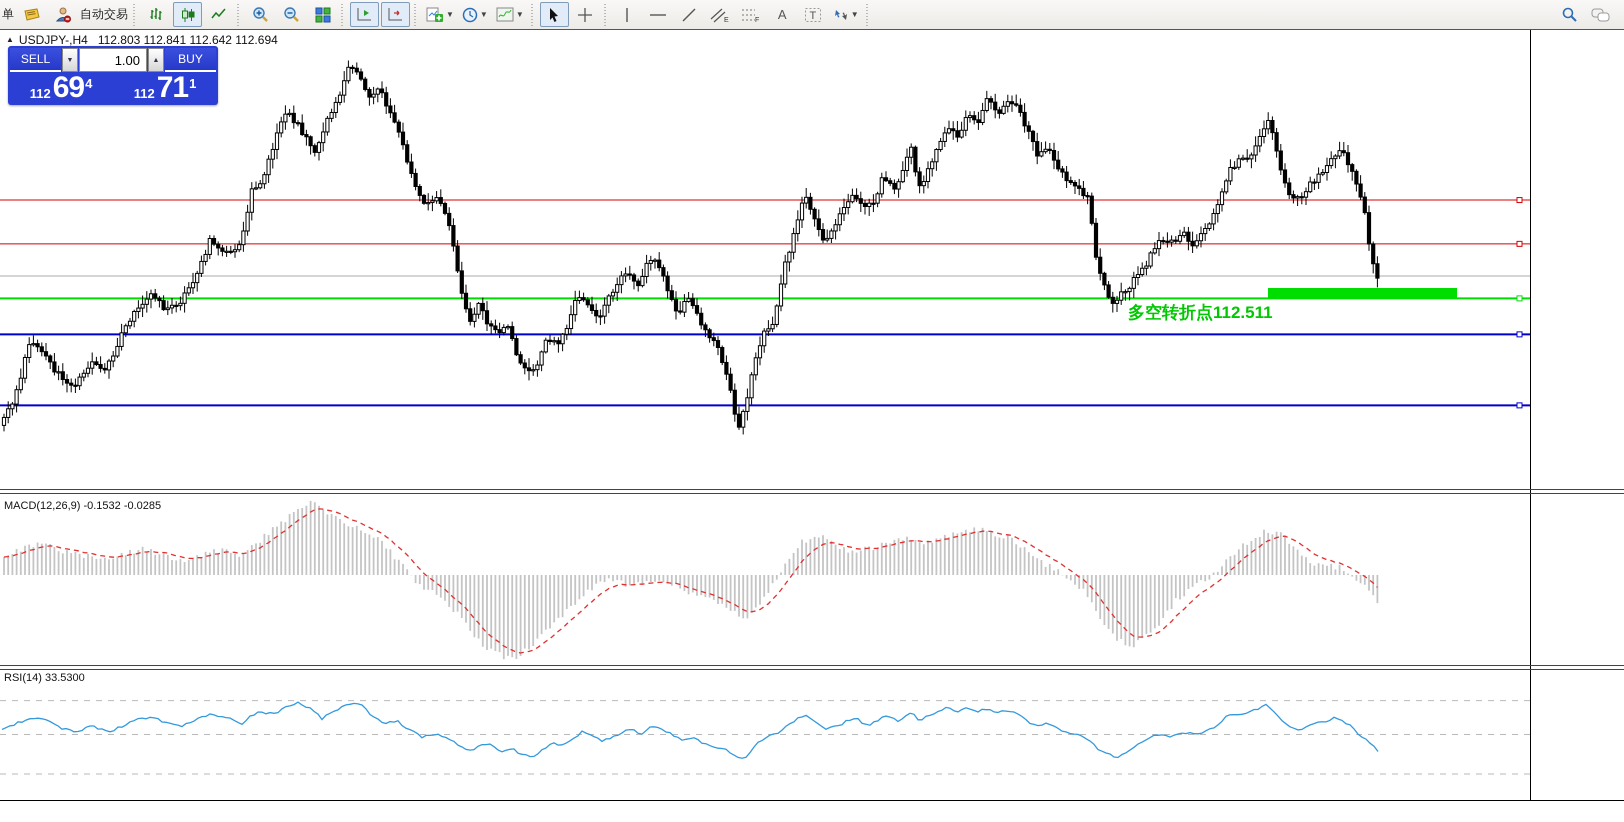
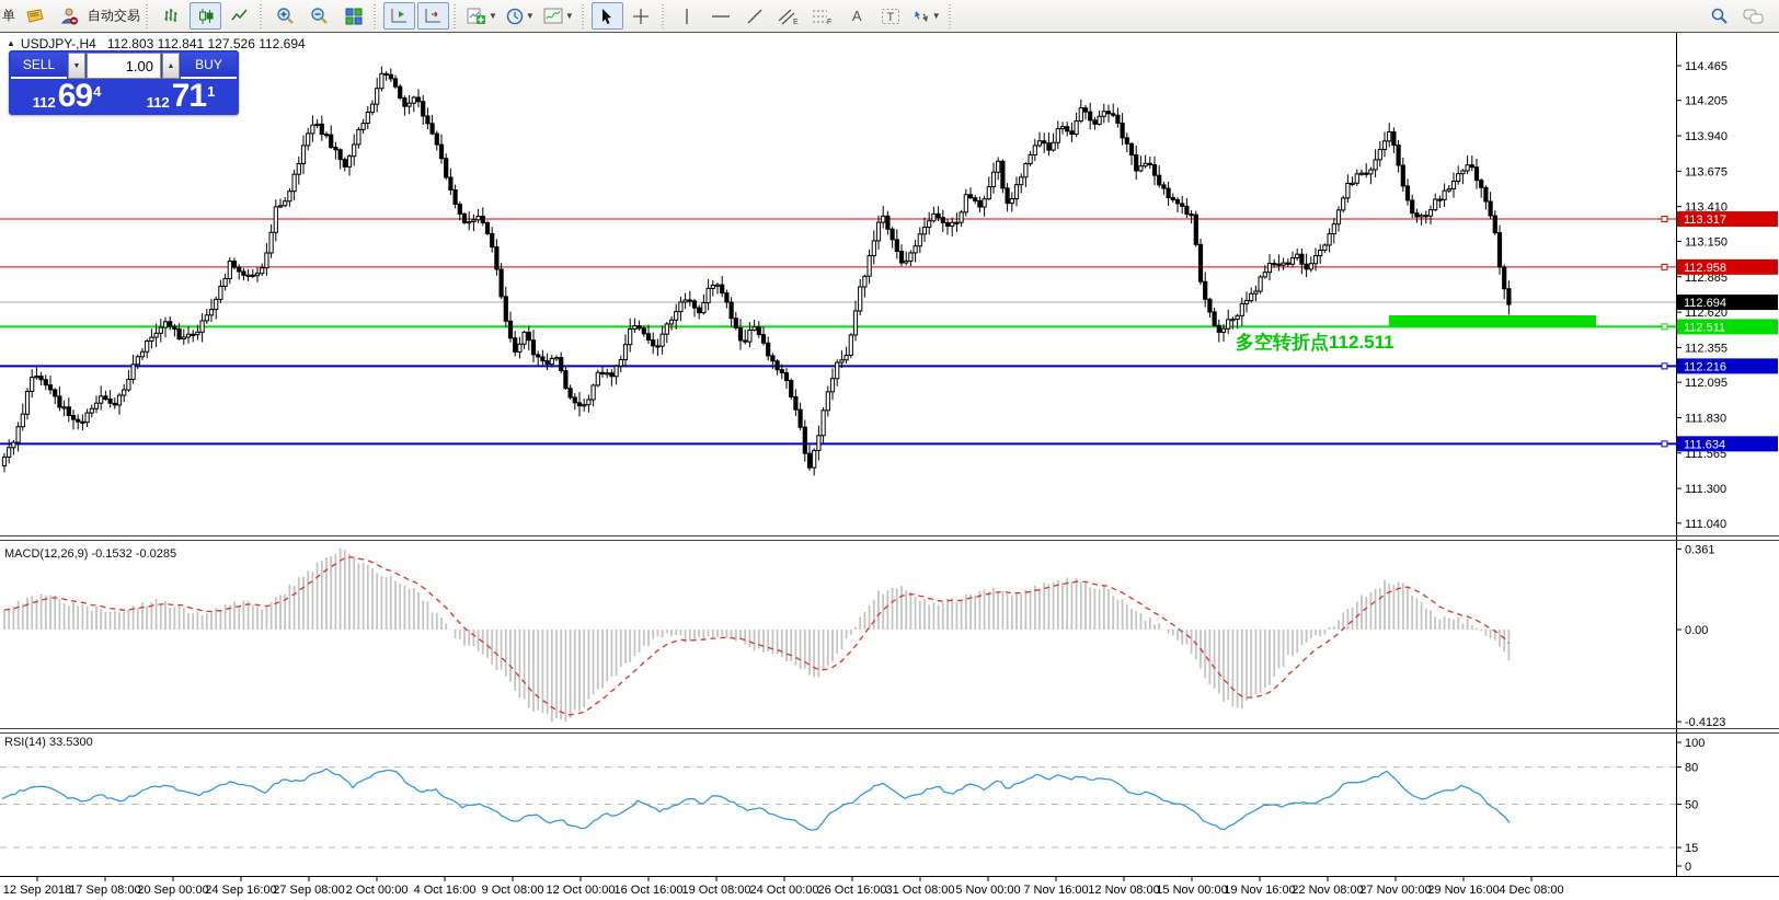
  单
  自动交易
  ▼
  ▼
  ▼
  A
  T
  ▼
+ 114.465
+ 114.205
+ 113.940
+ 113.675
+ 113.410
+ 113.150
+ 112.885
+ 112.620
+ 112.355
+ 112.095
+ 111.830
+ 111.565
+ 111.300
+ 111.040
+ 113.317
+ 112.958
+ 112.694
+ 112.511
+ 112.216
+ 111.634
+ 0.361
+ 0.00
+ -0.4123
+ 100
+ 80
+ 50
+ 15
+ 0
+ 12 Sep 2018
+ 17 Sep 08:00
+ 20 Sep 00:00
+ 24 Sep 16:00
+ 27 Sep 08:00
+ 2 Oct 00:00
+ 4 Oct 16:00
+ 9 Oct 08:00
+ 12 Oct 00:00
+ 16 Oct 16:00
+ 19 Oct 08:00
+ 24 Oct 00:00
+ 26 Oct 16:00
+ 31 Oct 08:00
+ 5 Nov 00:00
+ 7 Nov 16:00
+ 12 Nov 08:00
+ 15 Nov 00:00
+ 19 Nov 16:00
+ 22 Nov 08:00
+ 27 Nov 00:00
+ 29 Nov 16:00
+ 4 Dec 08:00
- ▲ USDJPY-,H4 112.803 112.841 112.642 112.694
+ ▲ USDJPY-,H4 112.803 112.841 127.526 112.694
  SELL
  1.00
  BUY
  112
  69
  4
  112
  71
  1
  MACD(12,26,9) -0.1532 -0.0285
  RSI(14) 33.5300
  多空转折点112.511
